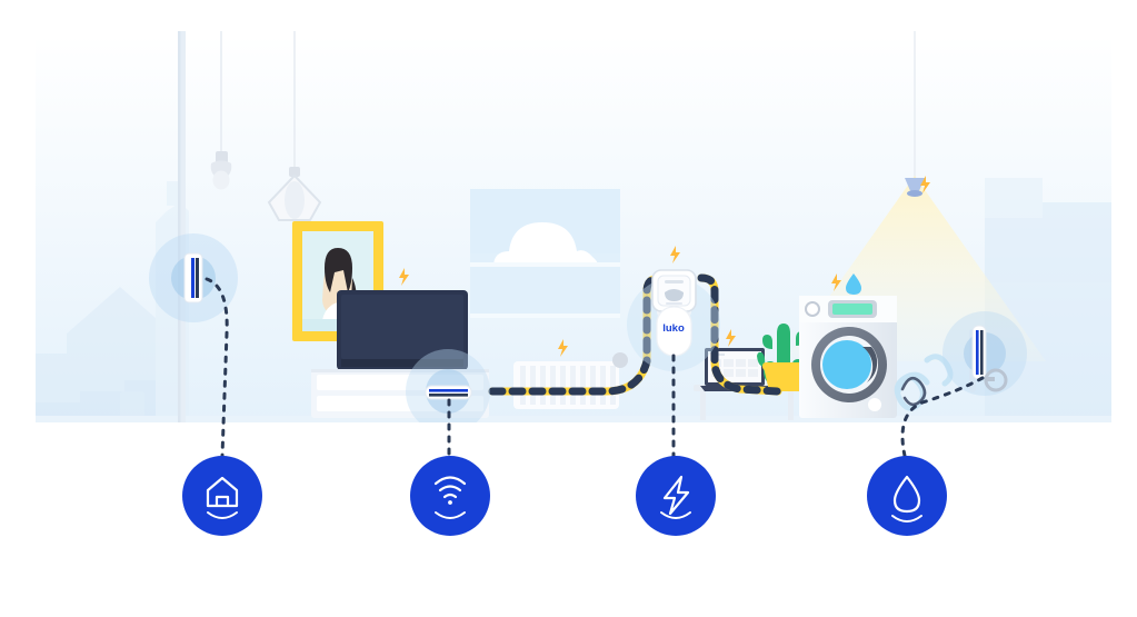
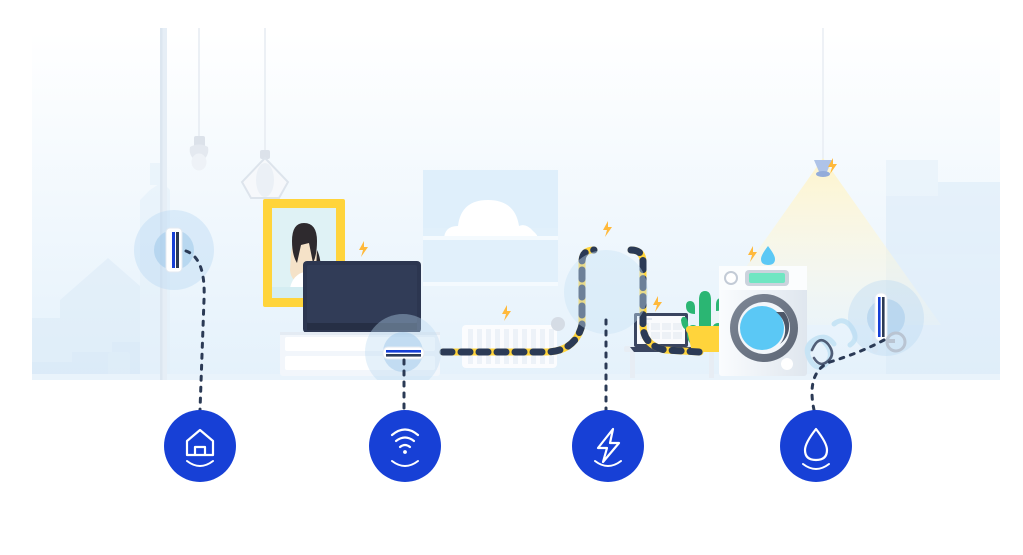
- luko
